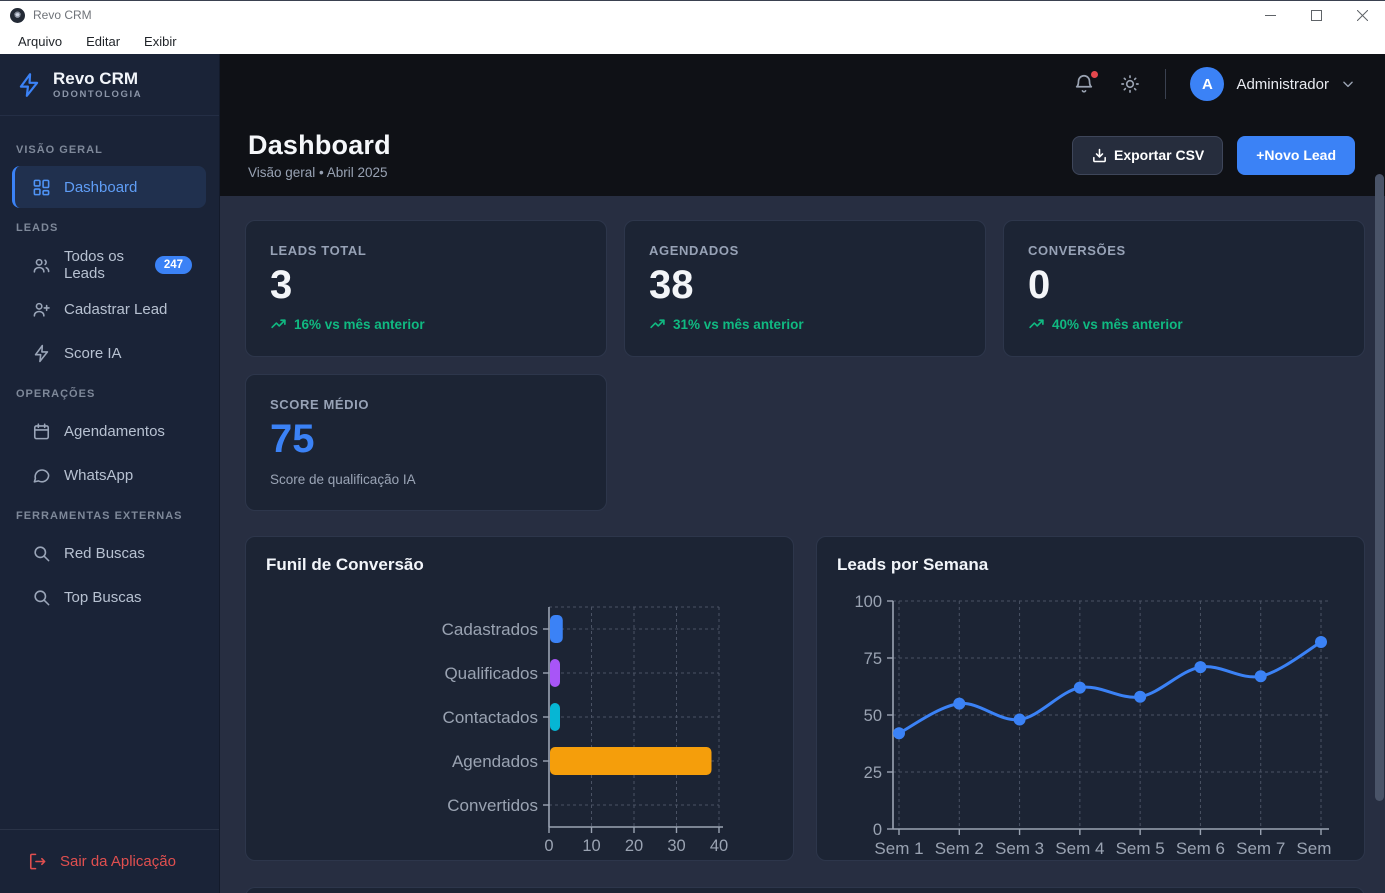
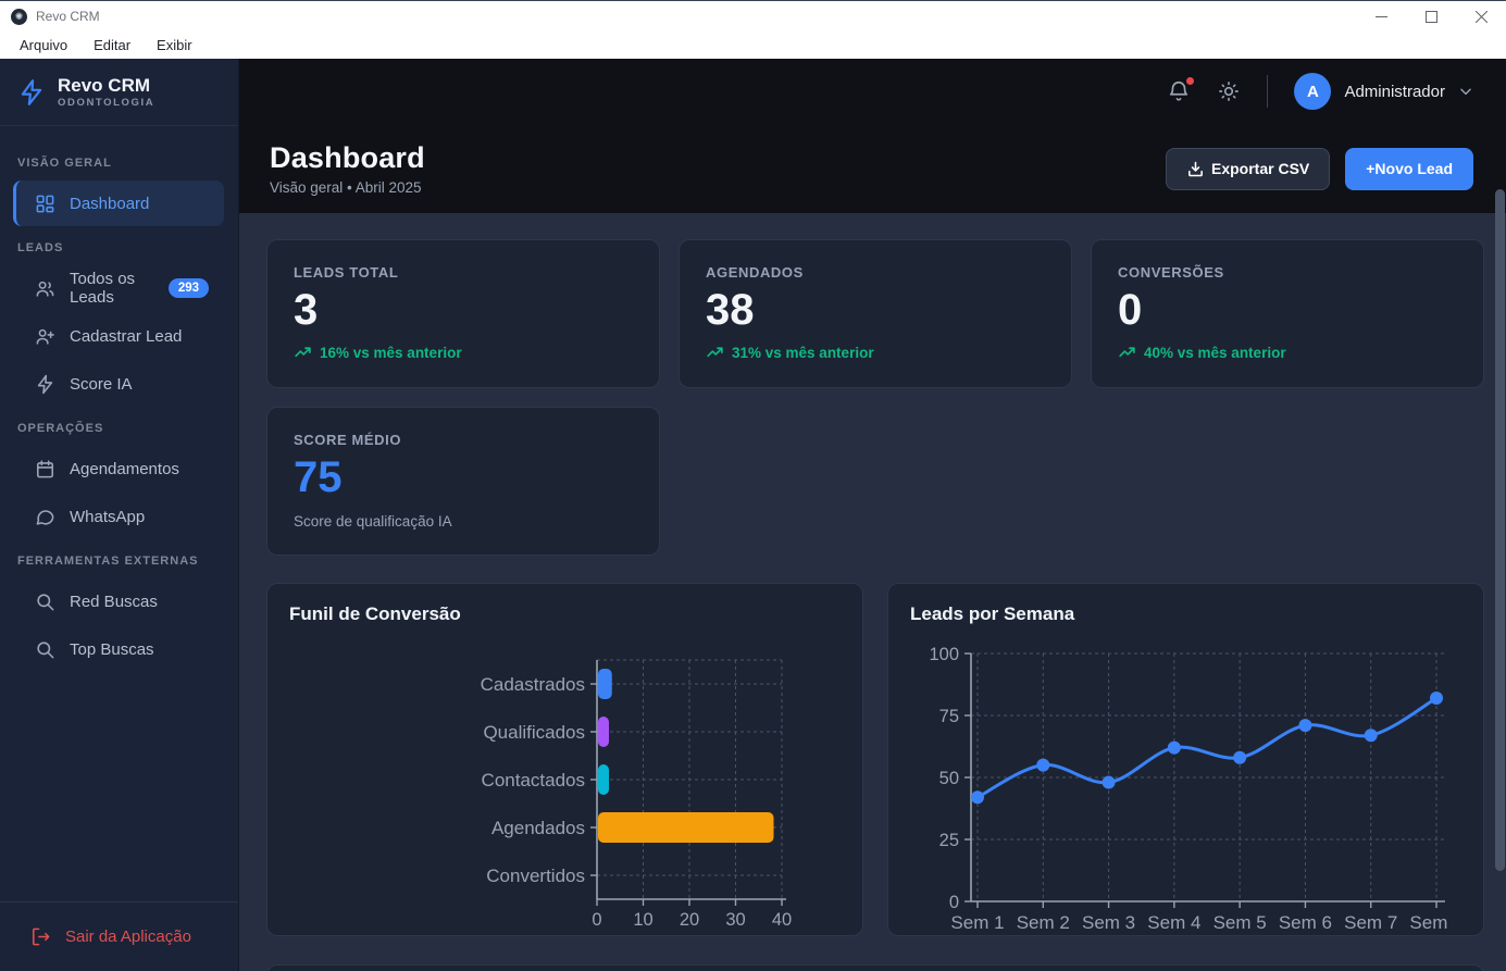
  ✺
  Revo CRM
  Arquivo
  Editar
  Exibir
  Revo CRM
  ODONTOLOGIA
  VISÃO GERAL
  Dashboard
  LEADS
  Todos os Leads
- 247
+ 293
  Cadastrar Lead
  Score IA
  OPERAÇÕES
  Agendamentos
  WhatsApp
  FERRAMENTAS EXTERNAS
  Red Buscas
  Top Buscas
  Sair da Aplicação
  A
  Administrador
  Dashboard
  Visão geral • Abril 2025
  Exportar CSV
  +Novo Lead
  LEADS TOTAL
  3
  16% vs mês anterior
  AGENDADOS
  38
  31% vs mês anterior
  CONVERSÕES
  0
  40% vs mês anterior
  SCORE MÉDIO
  75
  Score de qualificação IA
  Funil de Conversão
  0
  10
  20
  30
  40
  Cadastrados
  Qualificados
  Contactados
  Agendados
  Convertidos
  Leads por Semana
  0
  25
  50
  75
  100
  Sem 1
  Sem 2
  Sem 3
  Sem 4
  Sem 5
  Sem 6
  Sem 7
  Sem
